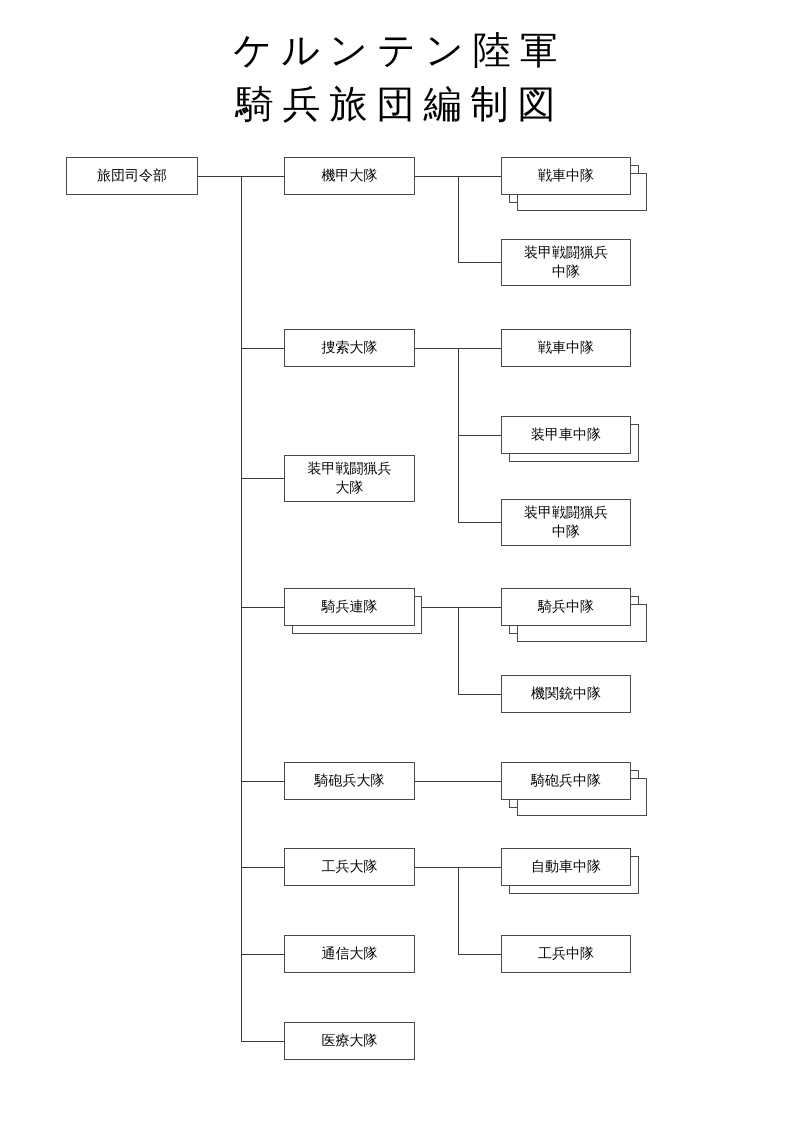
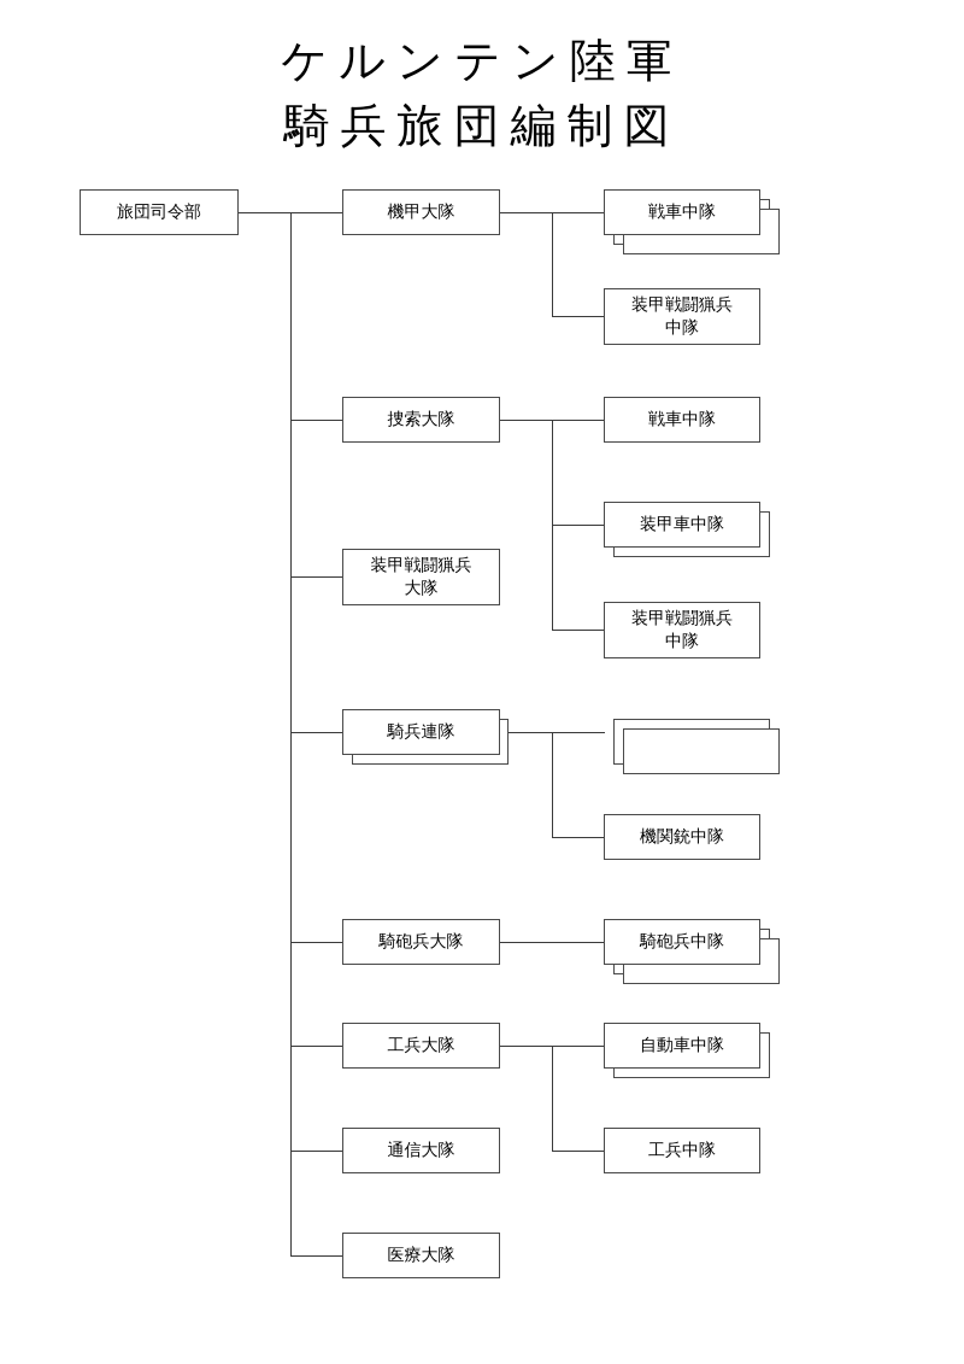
  ケルンテン陸軍
  騎兵旅団編制図
  旅団司令部
  機甲大隊
  捜索大隊
  装甲戦闘猟兵
  大隊
  騎兵連隊
  騎砲兵大隊
  工兵大隊
  通信大隊
  医療大隊
  戦車中隊
  装甲戦闘猟兵
  中隊
  戦車中隊
  装甲車中隊
  装甲戦闘猟兵
  中隊
- 騎兵中隊
  機関銃中隊
  騎砲兵中隊
  自動車中隊
  工兵中隊
